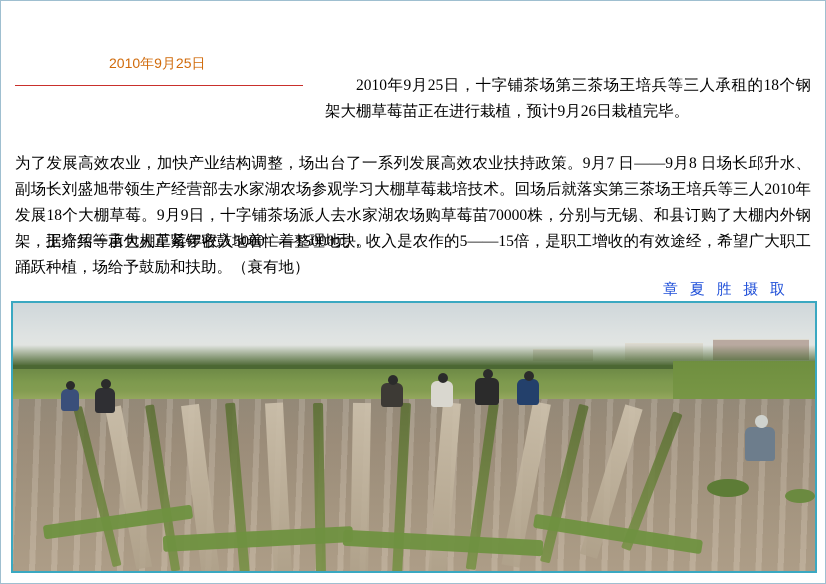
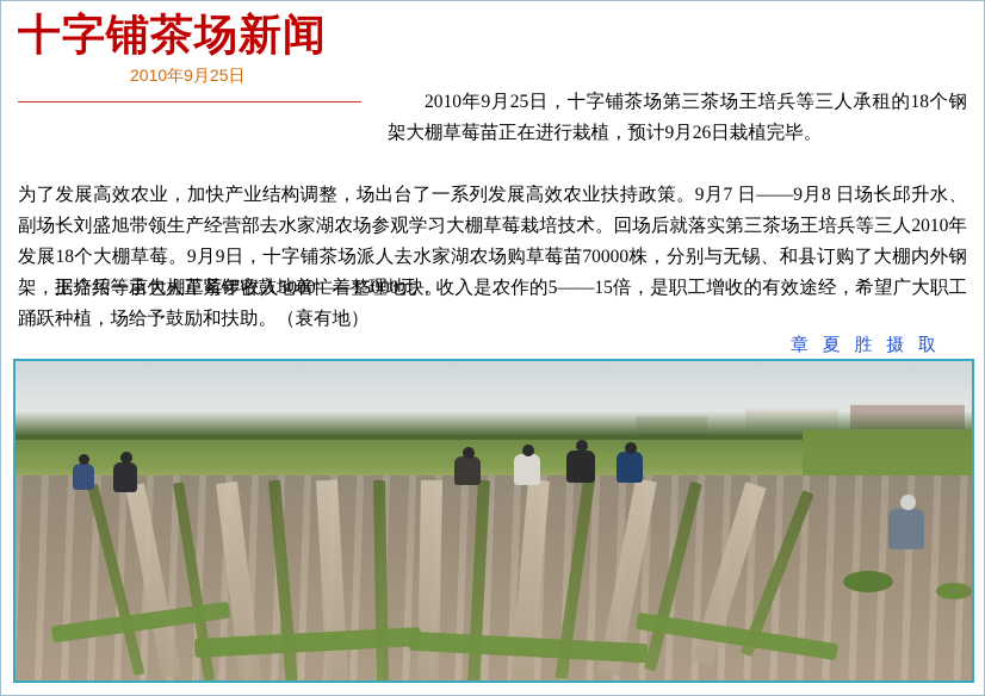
+ 十字铺茶场新闻
  2010年9月25日
  2010年9月25日，十字铺茶场第三茶场王培兵等三人承租的18个钢架大棚草莓苗正在进行栽植，预计9月26日栽植完毕。
  为了发展高效农业，加快产业结构调整，场出台了一系列发展高效农业扶持政策。9月7 日——9月8 日场长邱升水、副场长刘盛旭带领生产经营部去水家湖农场参观学习大棚草莓栽培技术。回场后就落实第三茶场王培兵等三人2010年发展18个大棚草莓。9月9日，十字铺茶场派人去水家湖农场购草莓苗70000株，分别与无锡、和县订购了大棚内外钢架，王培兵等承包人正紧锣密鼓地着忙着整理地块。
  据介绍一亩大棚草莓年收入5000——15000元，收入是农作的5——15倍，是职工增收的有效途经，希望广大职工踊跃种植，场给予鼓励和扶助。（衰有地）
  章 夏 胜 摄 取
